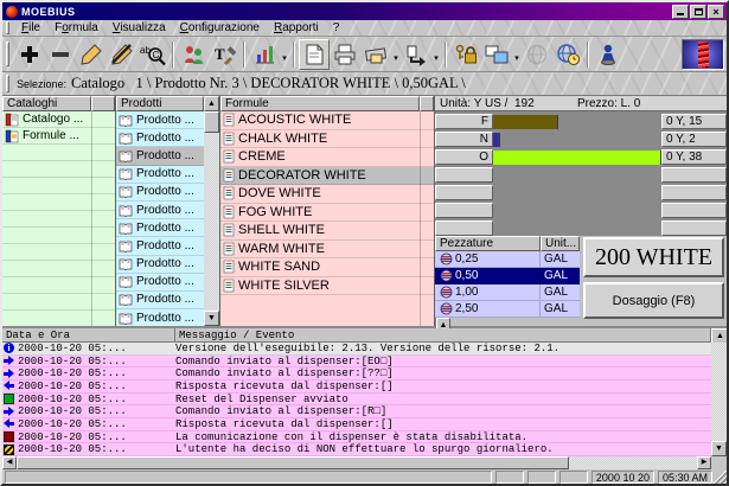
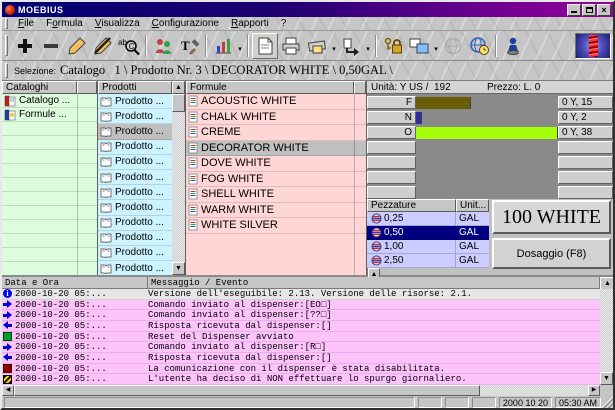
  MOEBIUS
  ×
  File
  Formula
  Visualizza
  Configurazione
  Rapporti
  ?
  ab
  C
  T
  Selezione:
  Catalogo 1 \ Prodotto Nr. 3 \ DECORATOR WHITE \ 0,50GAL \
  Cataloghi
  Catalogo ...
  Formule ...
  Prodotti
  Prodotto ...
  Prodotto ...
  Prodotto ...
  Prodotto ...
  Prodotto ...
  Prodotto ...
  Prodotto ...
  Prodotto ...
  Prodotto ...
  Prodotto ...
  Prodotto ...
  Prodotto ...
  Formule
  ACOUSTIC WHITE
  CHALK WHITE
  CREME
  DECORATOR WHITE
  DOVE WHITE
  FOG WHITE
  SHELL WHITE
  WARM WHITE
- WHITE SAND
  WHITE SILVER
  Unità: Y US / 192
  Prezzo: L. 0
  F
  N
  O
  0 Y, 15
  0 Y, 2
  0 Y, 38
  Pezzature
  Unit...
  0,25
  GAL
  0,50
  GAL
  1,00
  GAL
  2,50
  GAL
- 200 WHITE
+ 100 WHITE
  Dosaggio (F8)
  Data e Ora
  Messaggio / Evento
  i
  2000-10-20 05:...
  Versione dell'eseguibile: 2.13. Versione delle risorse: 2.1.
  2000-10-20 05:...
  Comando inviato al dispenser:[EO□]
  2000-10-20 05:...
  Comando inviato al dispenser:[??□]
  2000-10-20 05:...
  Risposta ricevuta dal dispenser:[]
  2000-10-20 05:...
  Reset del Dispenser avviato
  2000-10-20 05:...
  Comando inviato al dispenser:[R□]
  2000-10-20 05:...
  Risposta ricevuta dal dispenser:[]
  2000-10-20 05:...
  La comunicazione con il dispenser è stata disabilitata.
  2000-10-20 05:...
  L'utente ha deciso di NON effettuare lo spurgo giornaliero.
  2000 10 20
  05:30 AM
